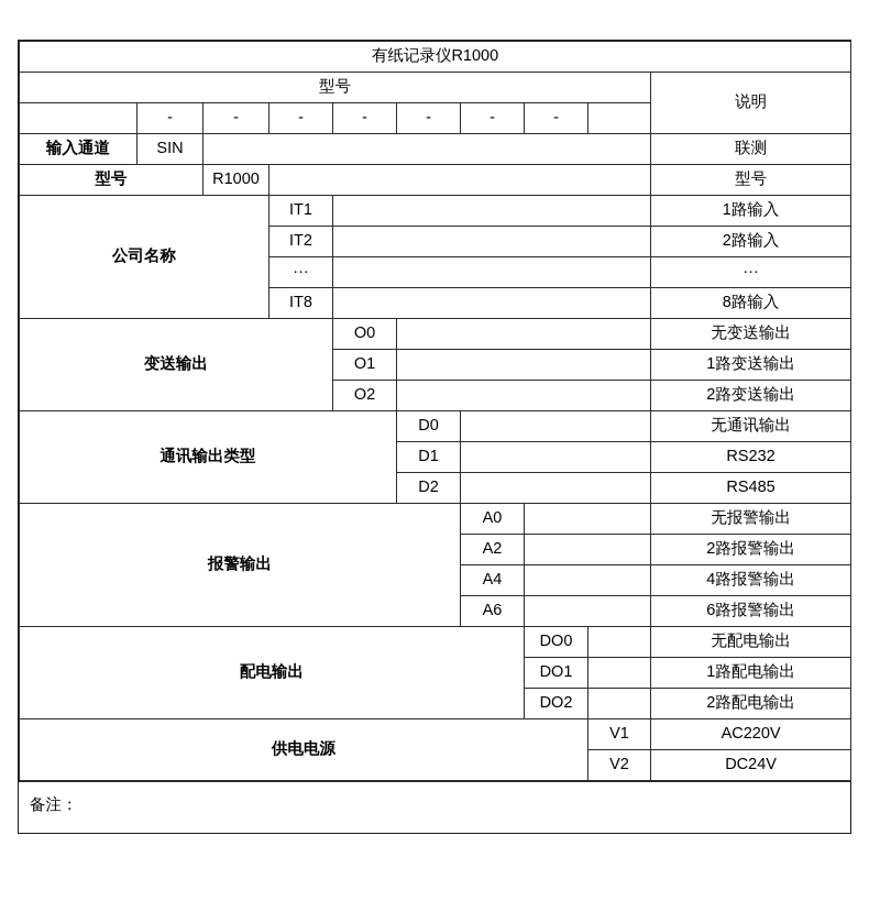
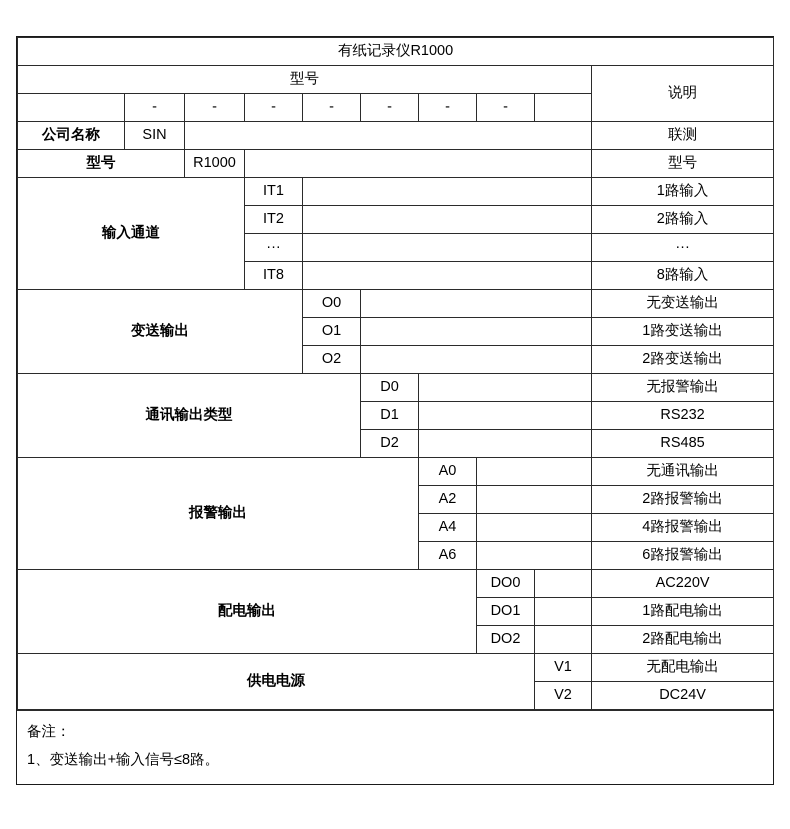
  有纸记录仪R1000
  型号	说明
  	-	-	-	-	-	-	-
- 输入通道	SIN		联测
+ 公司名称	SIN		联测
  型号	R1000		型号
- 公司名称	IT1		1路输入
+ 输入通道	IT1		1路输入
  IT2		2路输入
  ···		···
  IT8		8路输入
  变送输出	O0		无变送输出
  O1		1路变送输出
  O2		2路变送输出
- 通讯输出类型	D0		无通讯输出
+ 通讯输出类型	D0		无报警输出
  D1		RS232
  D2		RS485
- 报警输出	A0		无报警输出
+ 报警输出	A0		无通讯输出
  A2		2路报警输出
  A4		4路报警输出
  A6		6路报警输出
- 配电输出	DO0		无配电输出
+ 配电输出	DO0		AC220V
  DO1		1路配电输出
  DO2		2路配电输出
- 供电电源	V1	AC220V
+ 供电电源	V1	无配电输出
  V2	DC24V
  备注：
+ 1、变送输出+输入信号≤8路。
